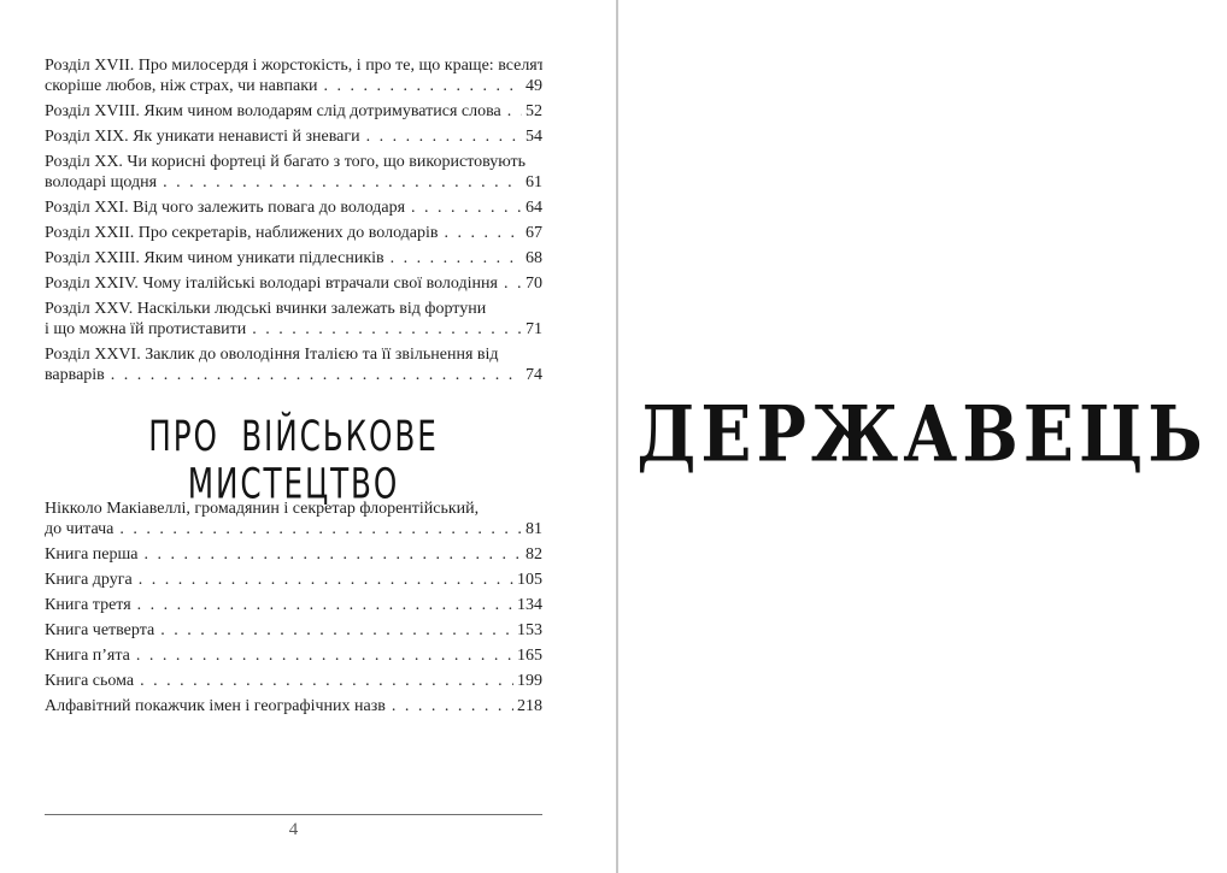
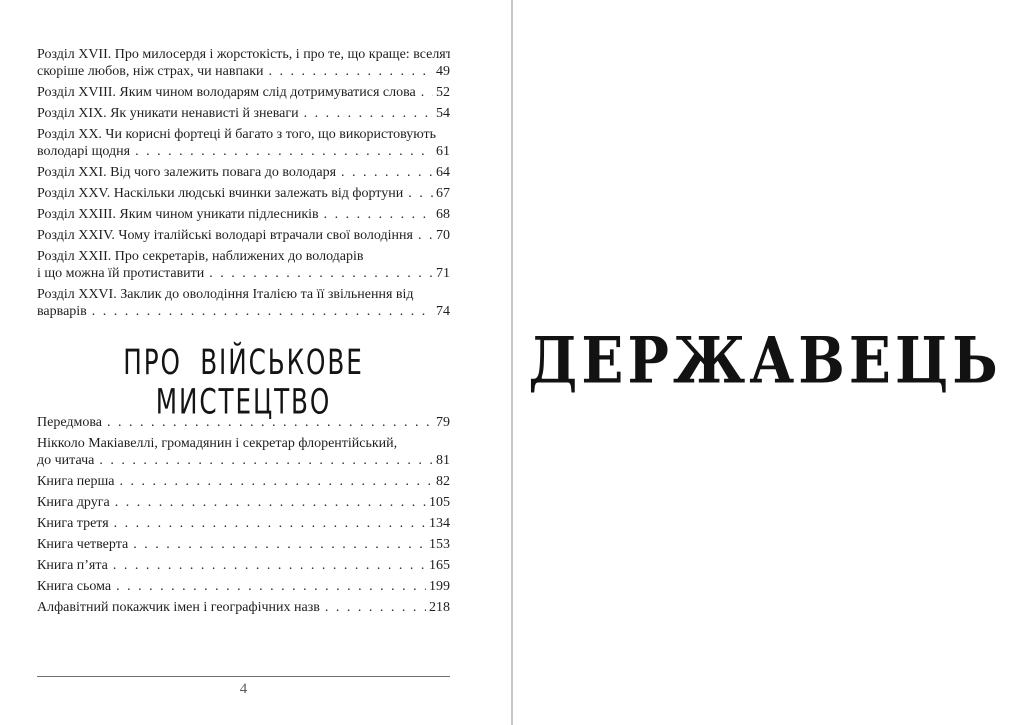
  Розділ XVII. Про милосердя і жорстокість, і про те, що краще: вселят
  скоріше любов, ніж страх, чи навпаки
  49
  Розділ XVIII. Яким чином володарям слід дотримуватися слова
  52
  Розділ XIX. Як уникати ненависті й зневаги
  54
  Розділ XX. Чи корисні фортеці й багато з того, що використовують
  володарі щодня
  61
  Розділ XXI. Від чого залежить повага до володаря
  64
- Розділ XXII. Про секретарів, наближених до володарів
+ Розділ XXV. Наскільки людські вчинки залежать від фортуни
  67
  Розділ XXIII. Яким чином уникати підлесників
  68
  Розділ XXIV. Чому італійські володарі втрачали свої володіння
  70
- Розділ XXV. Наскільки людські вчинки залежать від фортуни
+ Розділ XXII. Про секретарів, наближених до володарів
  і що можна їй протиставити
  71
  Розділ XXVI. Заклик до оволодіння Італією та її звільнення від
  варварів
  74
  ПРО ВІЙСЬКОВЕ МИСТЕЦТВО
+ Передмова
+ 79
  Нікколо Макіавеллі, громадянин і секретар флорентійський,
  до читача
  81
  Книга перша
  82
  Книга друга
  105
  Книга третя
  134
  Книга четверта
  153
  Книга п’ята
  165
  Книга сьома
  199
  Алфавітний покажчик імен і географічних назв
  218
  4
  ДЕРЖАВЕЦЬ
